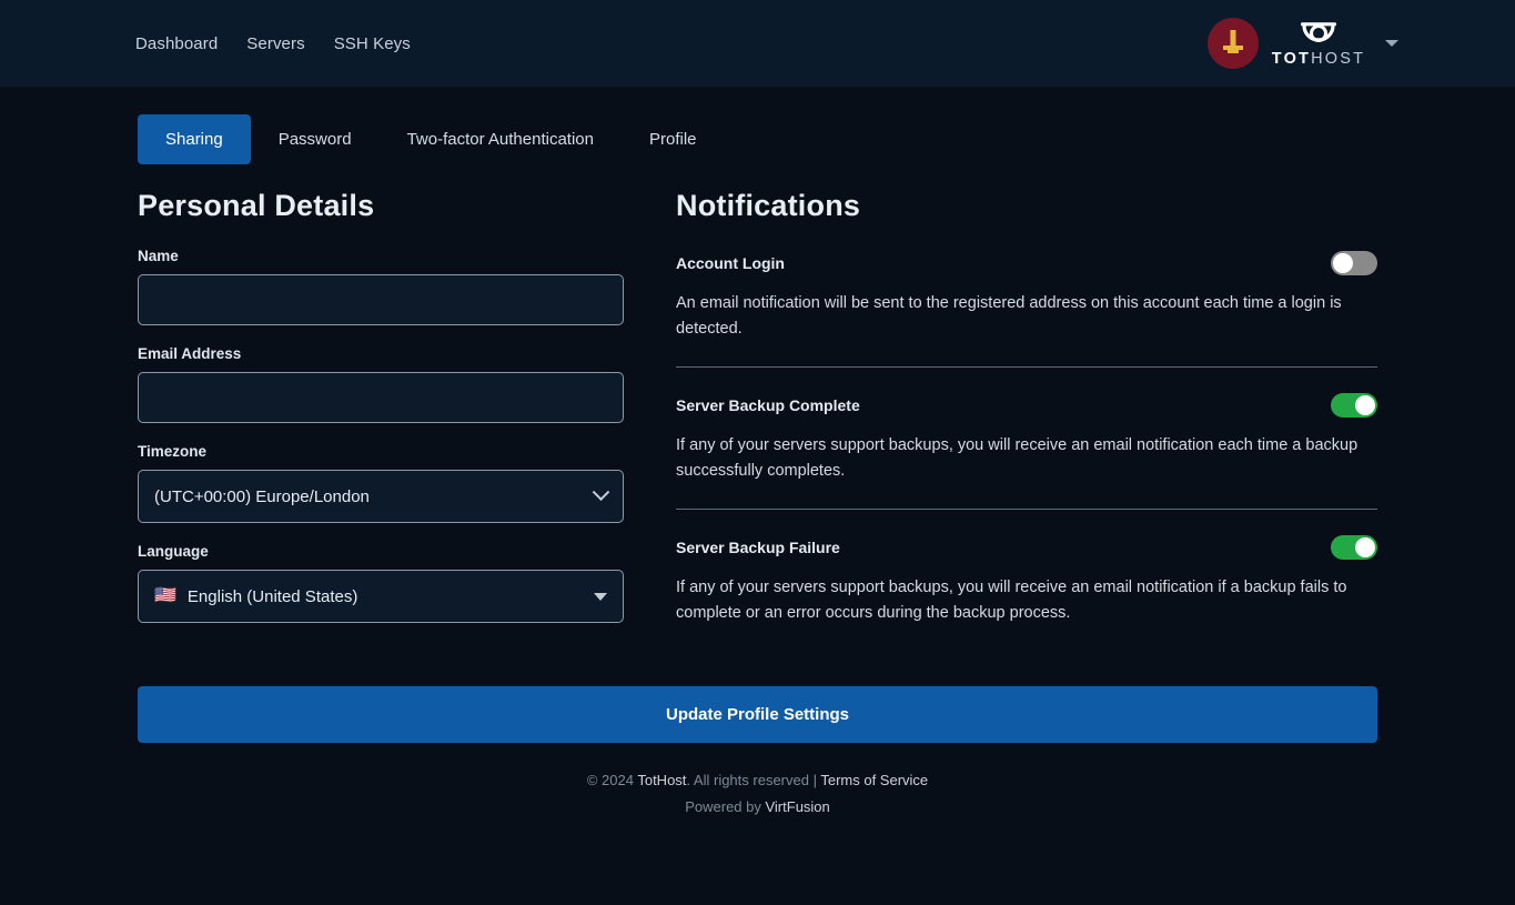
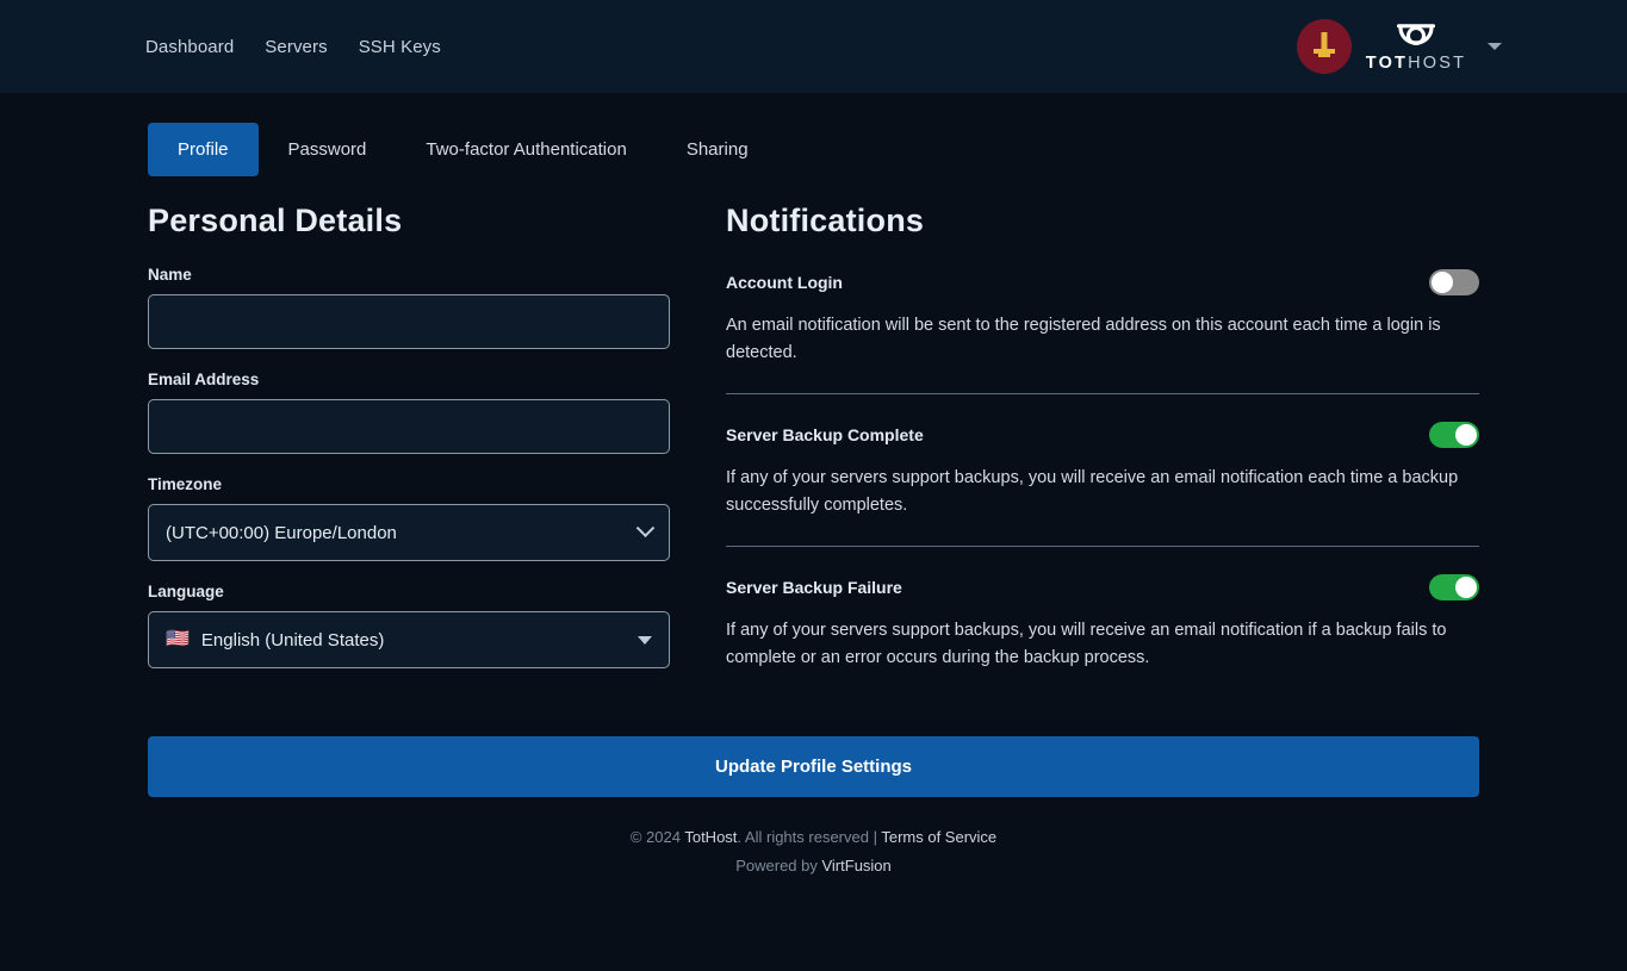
  Dashboard
  Servers
  SSH Keys
  TOTHOST
- Sharing
+ Profile
  Password
  Two-factor Authentication
- Profile
+ Sharing
  Personal Details
  Name
  Email Address
  Timezone
  (UTC+00:00) Europe/London
  Language
  🇺🇸
  English (United States)
  Notifications
  Account Login
  An email notification will be sent to the registered address on this account each time a login is detected.
  Server Backup Complete
  If any of your servers support backups, you will receive an email notification each time a backup successfully completes.
  Server Backup Failure
  If any of your servers support backups, you will receive an email notification if a backup fails to complete or an error occurs during the backup process.
  Update Profile Settings
  © 2024 TotHost. All rights reserved | Terms of Service
  Powered by VirtFusion
